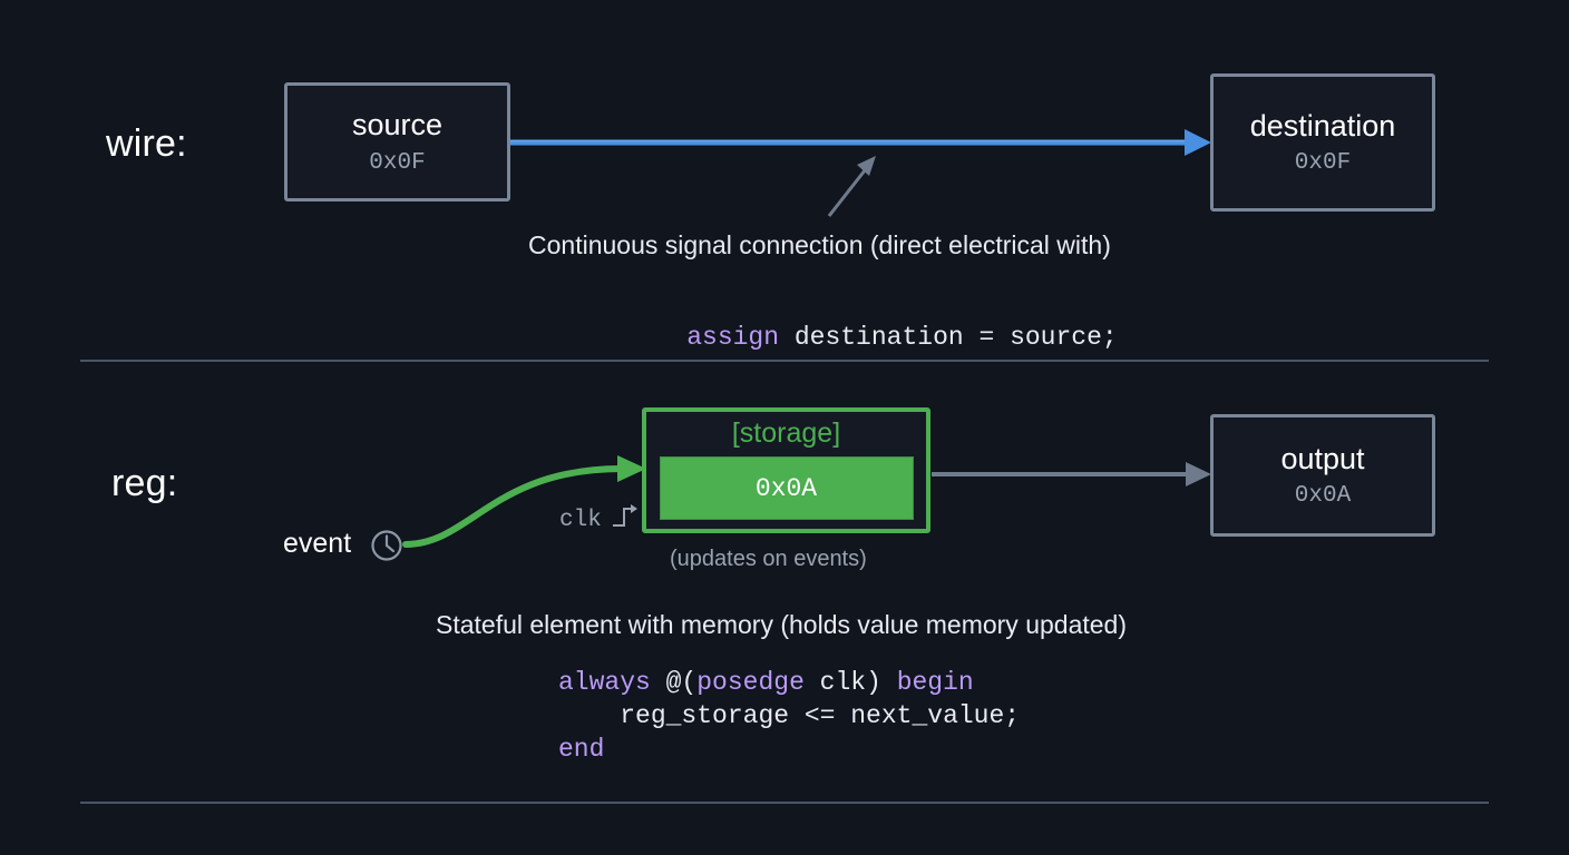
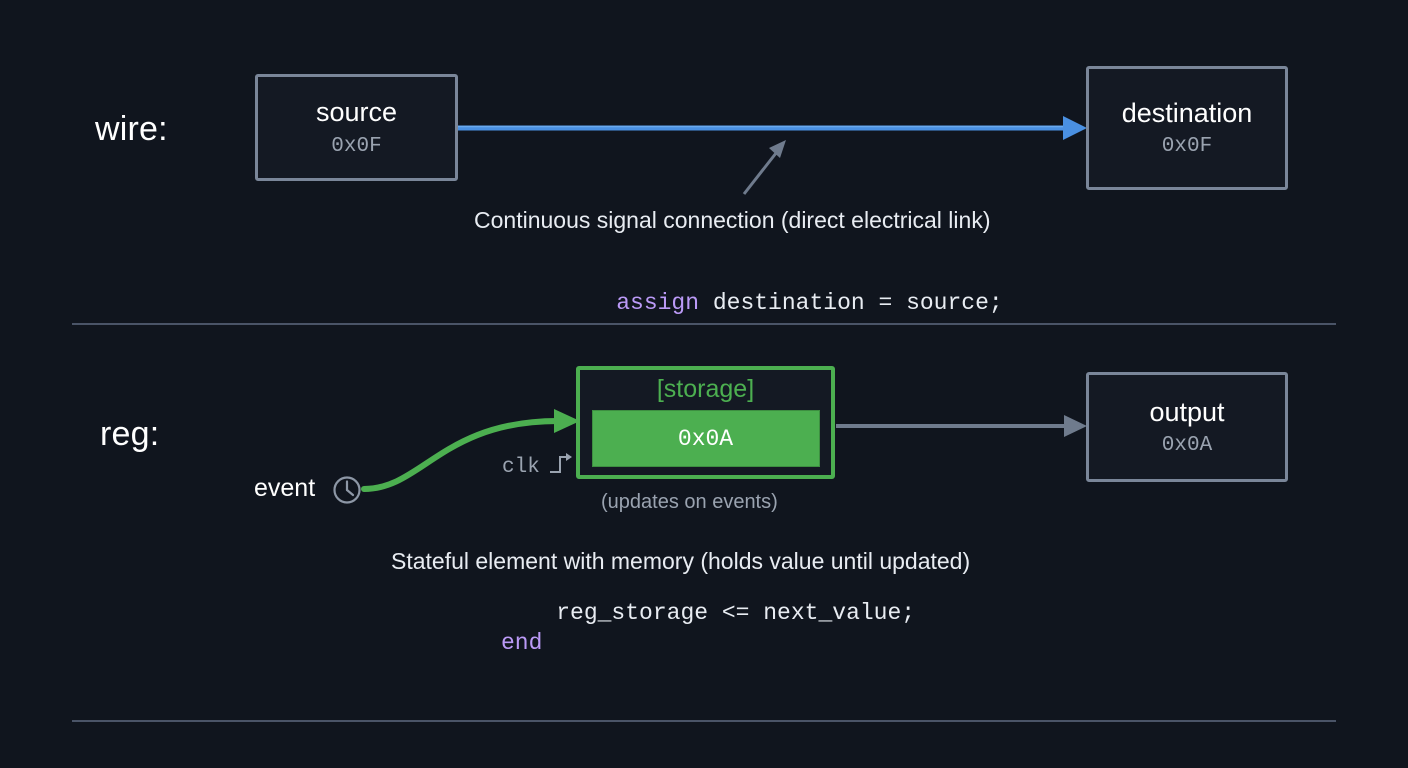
  wire:
  source
  0x0F
  destination
  0x0F
- Continuous signal connection (direct electrical with)
+ Continuous signal connection (direct electrical link)
  assign destination = source;
  reg:
  event
  clk
  [storage]
  0x0A
  (updates on events)
  output
  0x0A
- Stateful element with memory (holds value memory updated)
+ Stateful element with memory (holds value until updated)
- always @(posedge clk) begin
  reg_storage <= next_value;
  end
